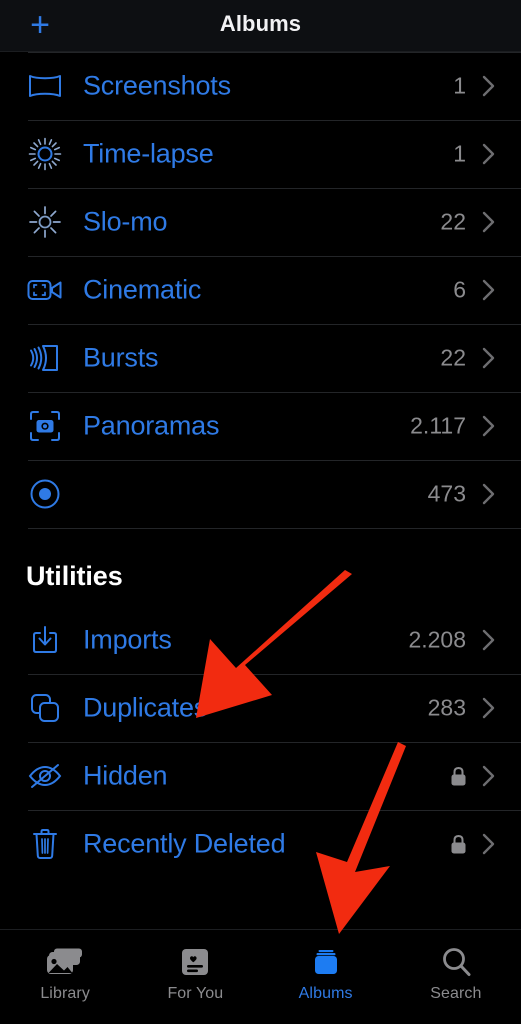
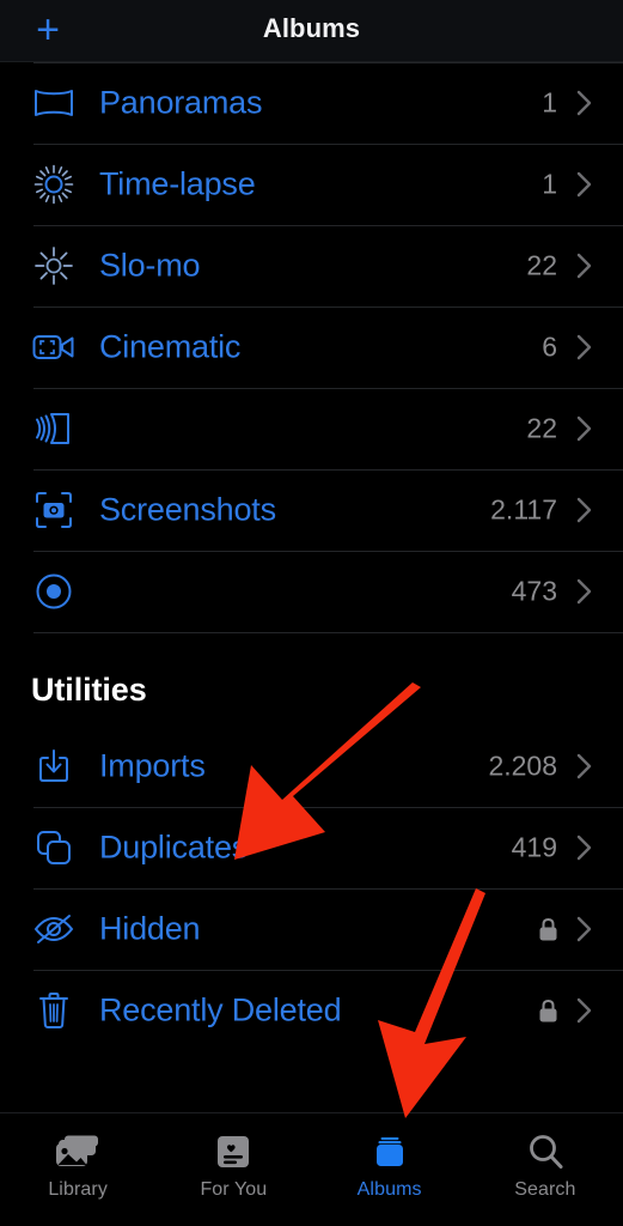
  +
  Albums
- Screenshots
+ Panoramas
  1
  Time-lapse
  1
  Slo-mo
  22
  Cinematic
  6
- Bursts
  22
- Panoramas
+ Screenshots
  2.117
  473
  Utilities
  Imports
  2.208
  Duplicate
- 283
+ 419
  Hidden
  Recently Deleted
  Library
  For You
  Albums
  Search
